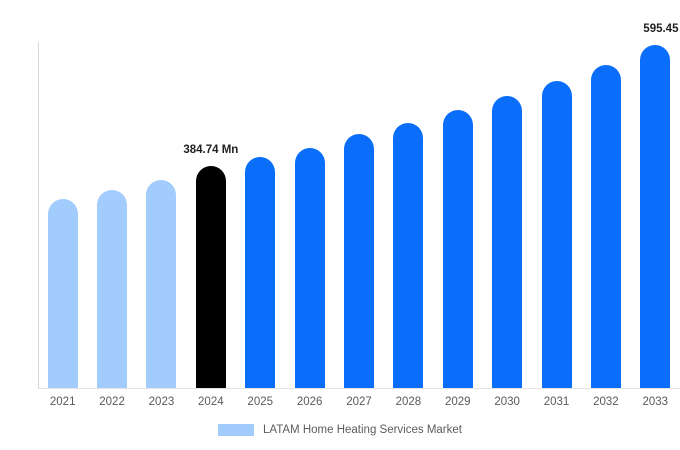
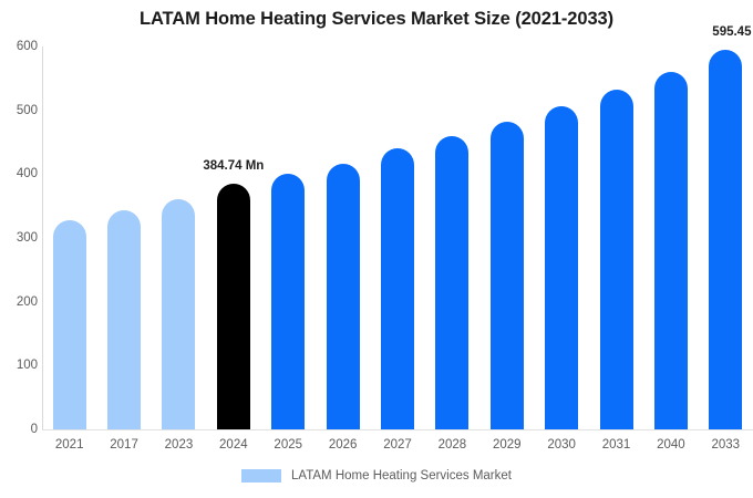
+ LATAM Home Heating Services Market Size (2021-2033)
+ 600
+ 500
+ 400
+ 300
+ 200
+ 100
+ 0
  2021
- 2022
+ 2017
  2023
  2024
  384.74 Mn
  2025
  2026
  2027
  2028
  2029
  2030
  2031
- 2032
+ 2040
  2033
  595.45
  LATAM Home Heating Services Market
